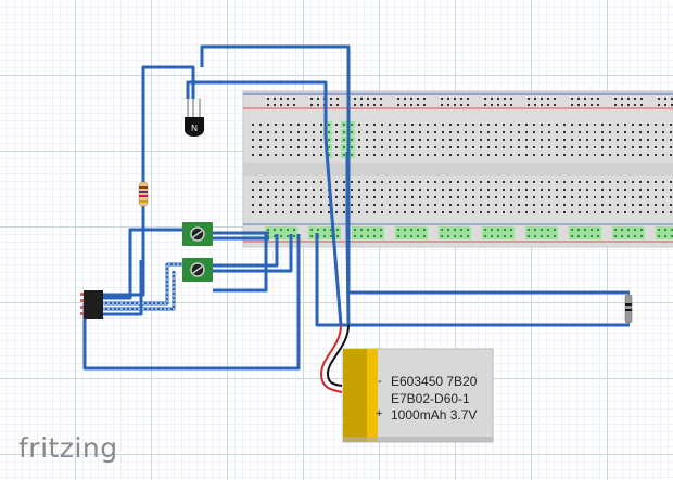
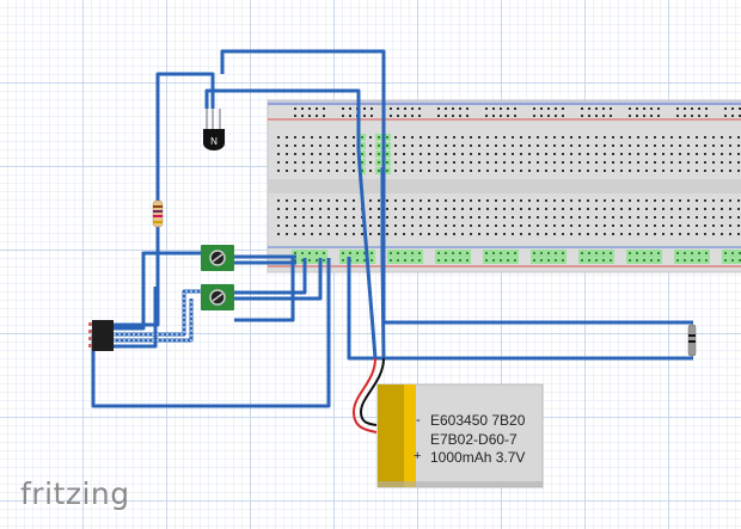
  N
  -
  +
  E603450 7B20
- E7B02-D60-1
+ E7B02-D60-7
  1000mAh 3.7V
  fritzing
